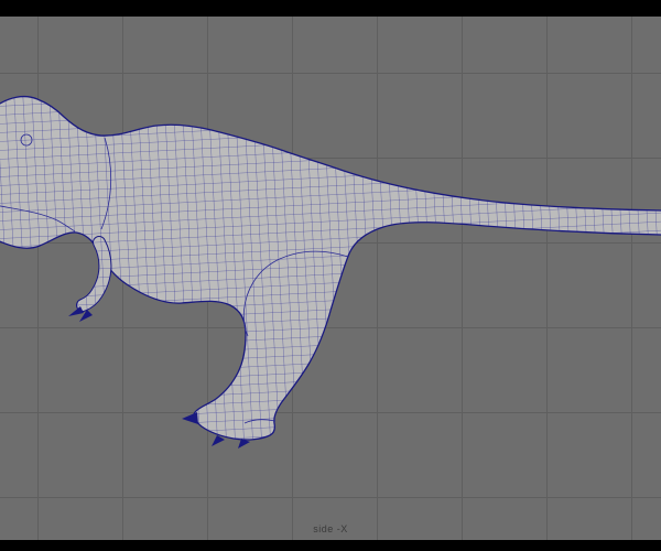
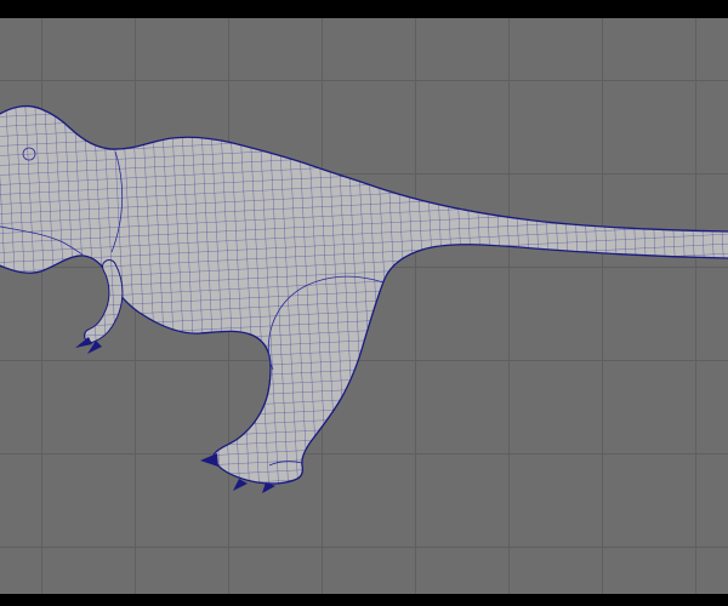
- side -X
